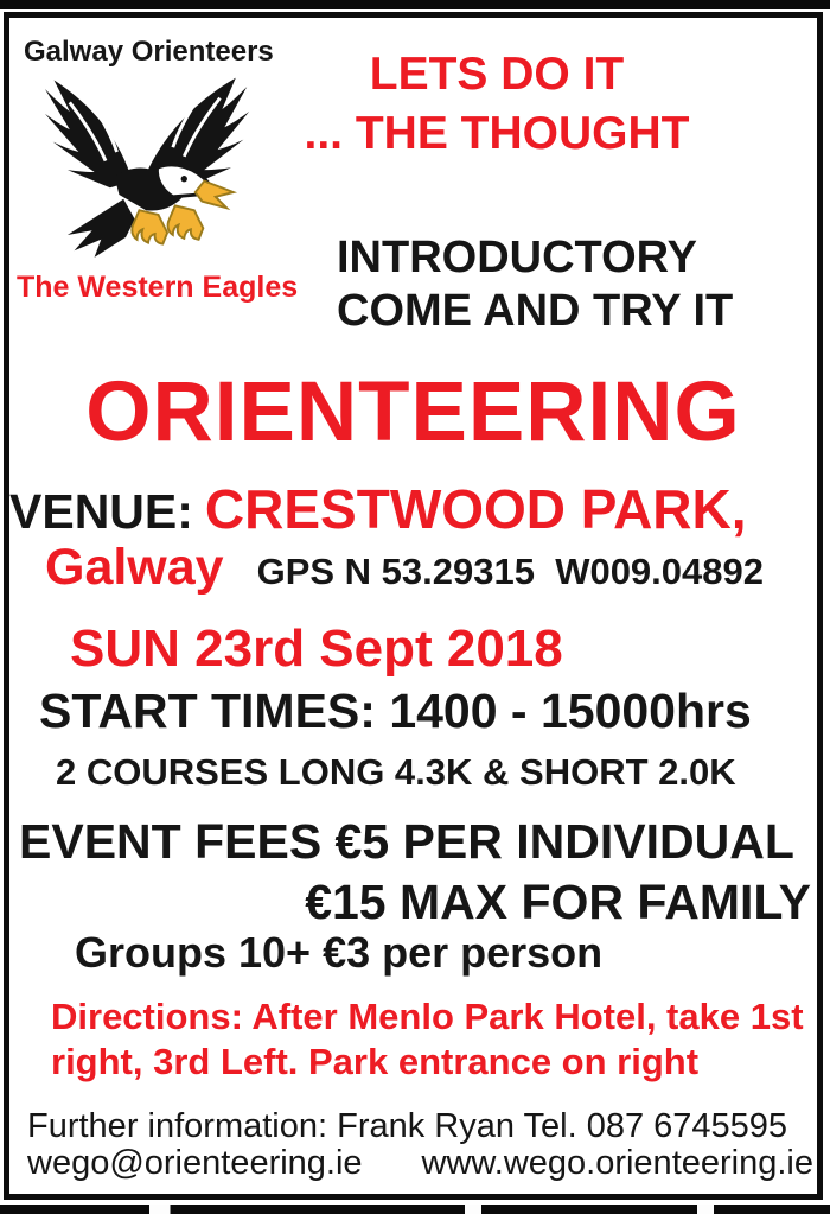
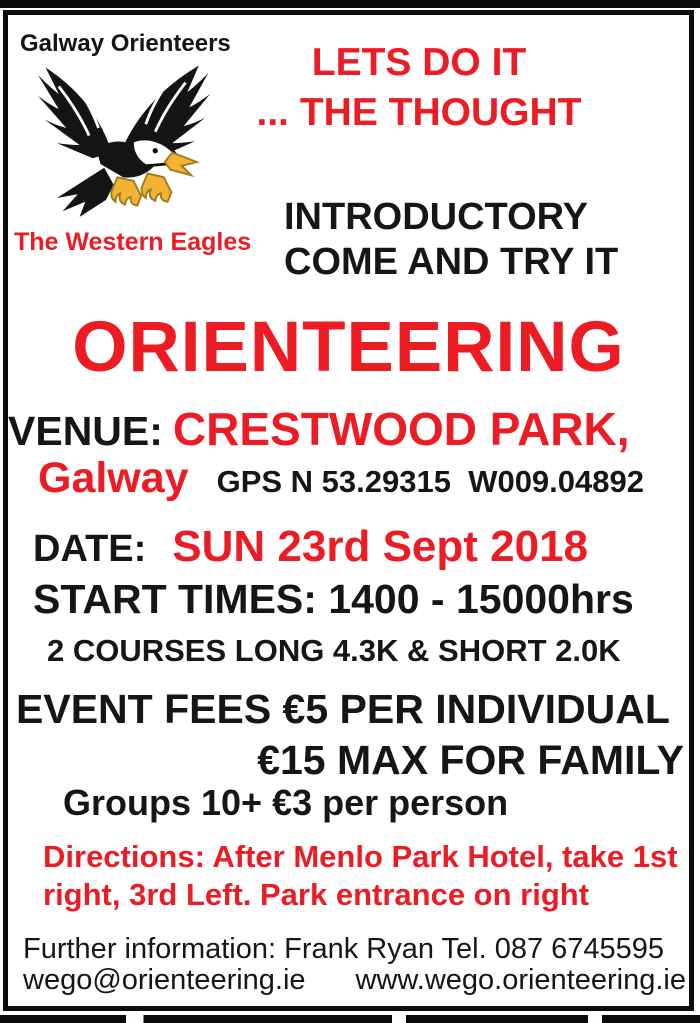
  Galway Orienteers
  The Western Eagles
  LETS DO IT
  ... THE THOUGHT
  INTRODUCTORY
  COME AND TRY IT
  ORIENTEERING
  VENUE: CRESTWOOD PARK,
  Galway
  GPS N 53.29315 W009.04892
+ DATE:
  SUN 23rd Sept 2018
  START TIMES: 1400 - 15000hrs
  2 COURSES LONG 4.3K & SHORT 2.0K
  EVENT FEES €5 PER INDIVIDUAL
  €15 MAX FOR FAMILY
  Groups 10+ €3 per person
  Directions: After Menlo Park Hotel, take 1st
  right, 3rd Left. Park entrance on right
  Further information: Frank Ryan Tel. 087 6745595
  wego@orienteering.ie
  www.wego.orienteering.ie
